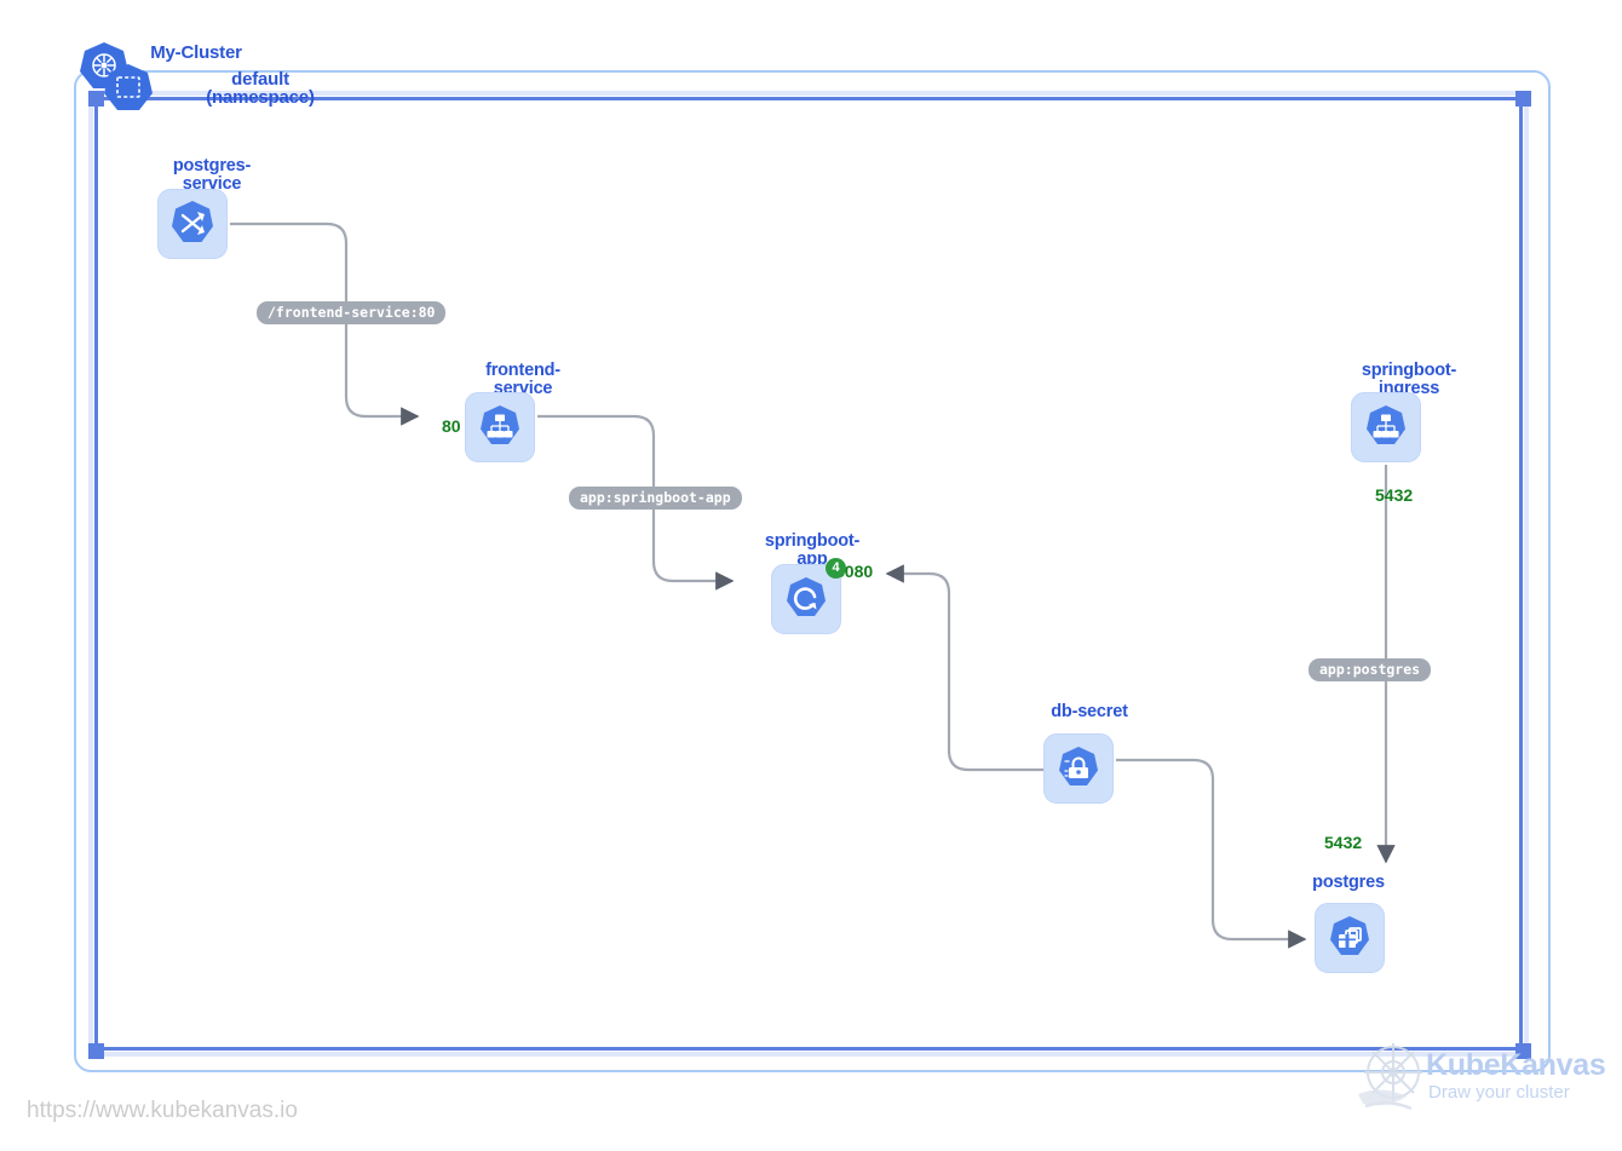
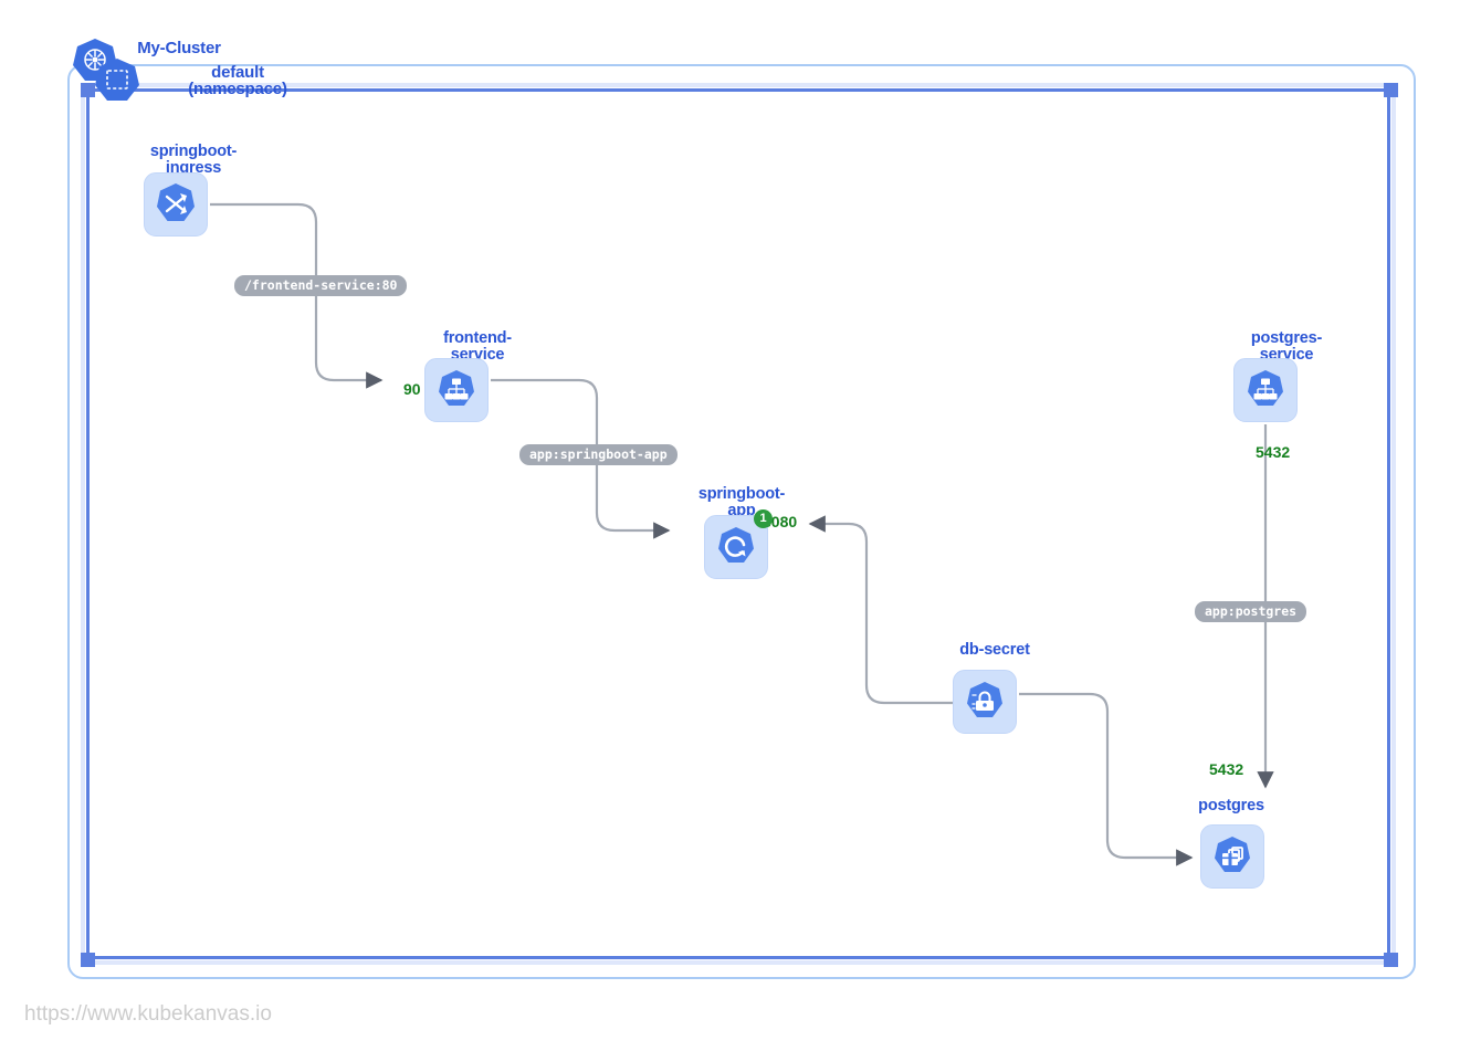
  My-Cluster
  default (namespace)
- postgres-service
+ springboot-ingress
  frontend-service
- 80
+ 90
  springboot-app
  080
- 4
+ 1
  db-secret
- springboot-ingress
+ postgres-service
  5432
  postgres
  5432
  /frontend-service:80
  app:springboot-app
  app:postgres
- KubeKanvas
- Draw your cluster
  https://www.kubekanvas.io
